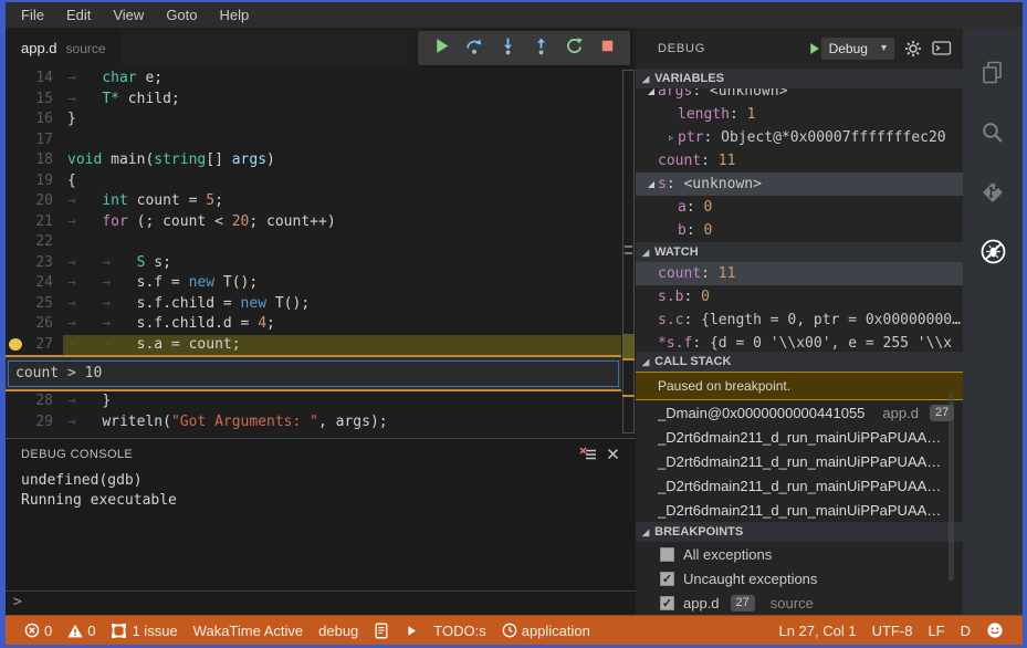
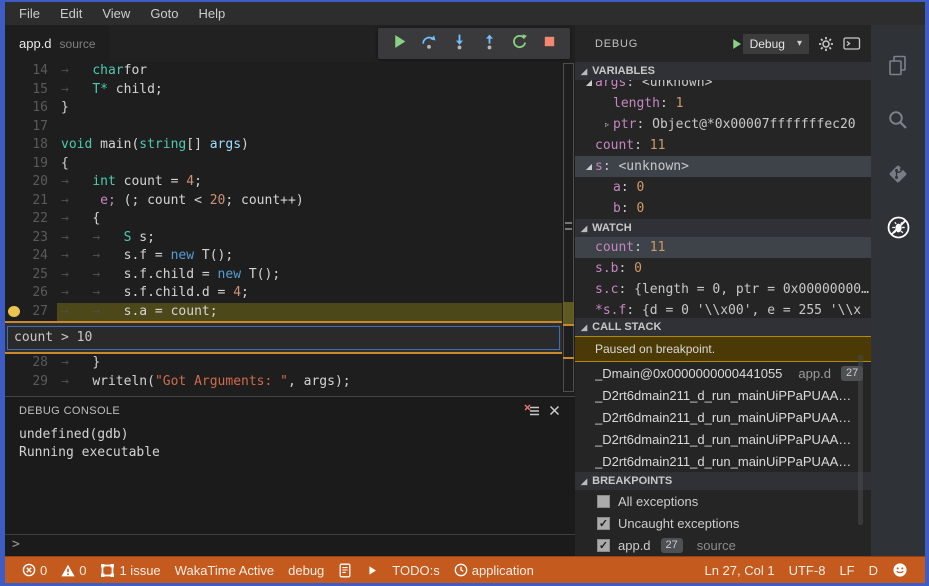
  File
  Edit
  View
  Goto
  Help
  app.d
  source
  14
- → char e;
+ → charfor
  15
  → T* child;
  16
  }
  17
  18
  void main(string[] args)
  19
  {
  20
- → int count = 5;
+ → int count = 4;
  21
- → for (; count < 20; count++)
+ → e; (; count < 20; count++)
  22
+ → {
  23
  → → S s;
  24
  → → s.f = new T();
  25
  → → s.f.child = new T();
  26
  → → s.f.child.d = 4;
  27
  → → s.a = count;
  count > 10
  28
  → }
  29
  → writeln("Got Arguments: ", args);
  DEBUG CONSOLE
  undefined(gdb)
  Running executable
  >
  DEBUG
  Debug
  ▾
  ◢
  VARIABLES
  ◢
  args: <unknown>
  length: 1
  ▹
  ptr: Object@*0x00007fffffffec20
  count: 11
  ◢
  s: <unknown>
  a: 0
  b: 0
  ◢
  WATCH
  count: 11
  s.b: 0
  s.c: {length = 0, ptr = 0x00000000…
  *s.f: {d = 0 '\\x00', e = 255 '\\x
  ◢
  CALL STACK
  Paused on breakpoint.
  _Dmain@0x0000000000441055
  app.d
  27
  _D2rt6dmain211_d_run_mainUiPPaPUAA…
  _D2rt6dmain211_d_run_mainUiPPaPUAA…
  _D2rt6dmain211_d_run_mainUiPPaPUAA…
  _D2rt6dmain211_d_run_mainUiPPaPUAA…
  ◢
  BREAKPOINTS
  All exceptions
  ✓
  Uncaught exceptions
  ✓
  app.d
  27
  source
  0
  0
  1 issue
  WakaTime Active
  debug
  TODO:s
  application
  Ln 27, Col 1
  UTF-8
  LF
  D
